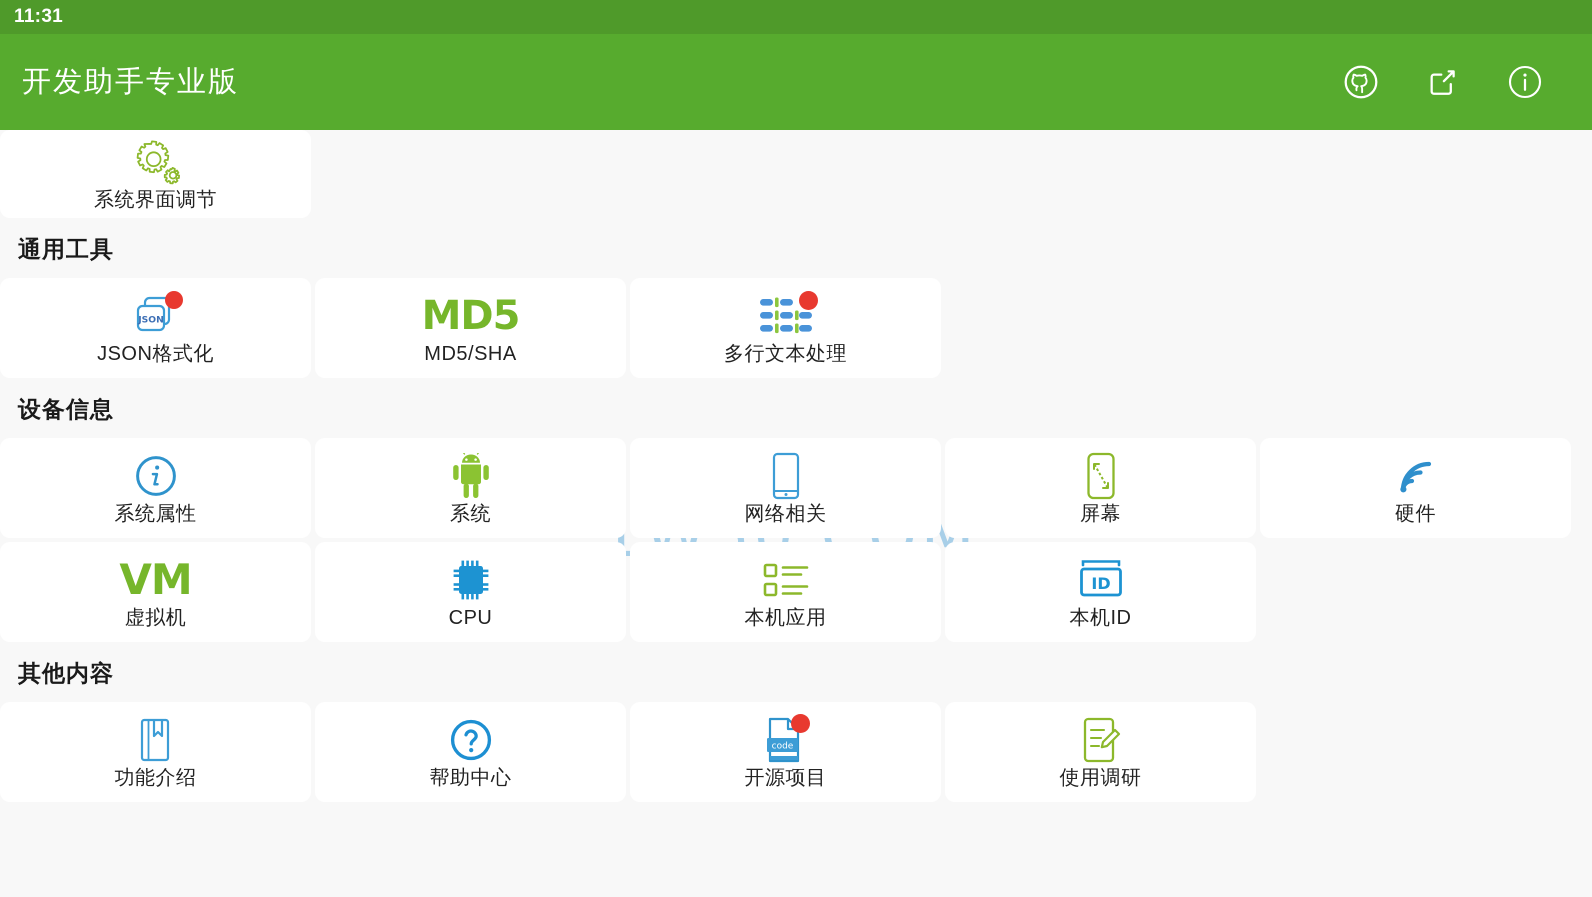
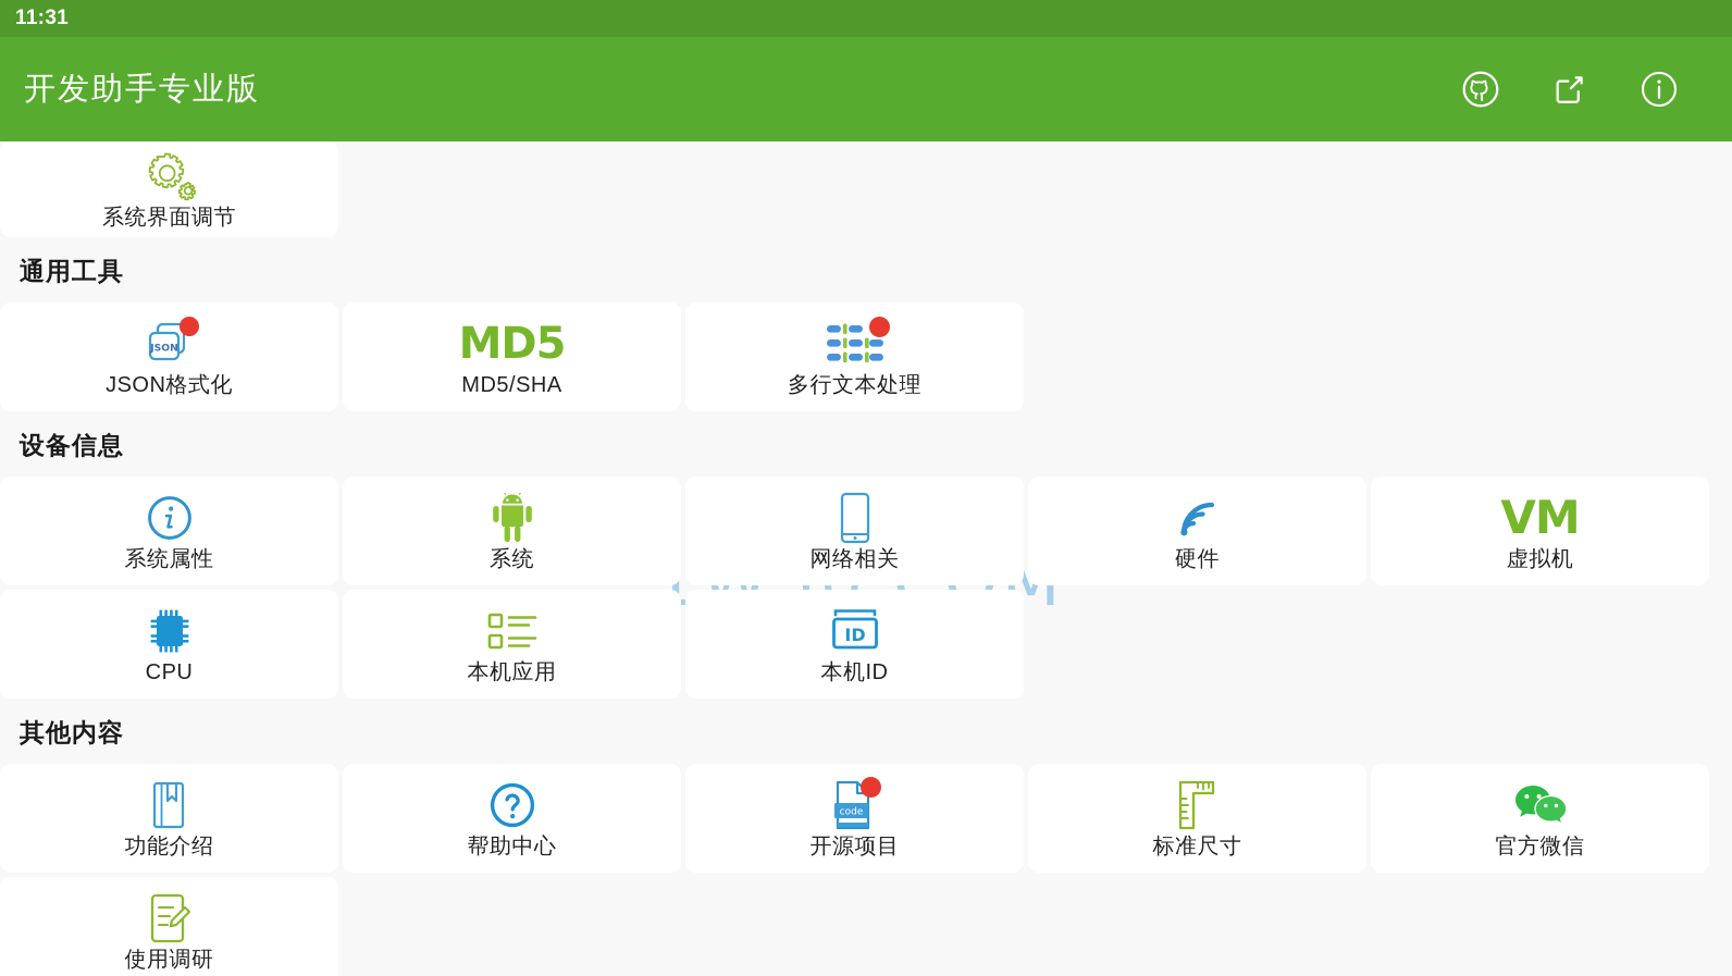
  11:31
  开发助手专业版
  系统界面调节
  通用工具
  JSON
  JSON格式化
  MD5
  MD5/SHA
  多行文本处理
  设备信息
  系统属性
  系统
  网络相关
- 屏幕
  硬件
  VM
  虚拟机
  CPU
  本机应用
  ID
  本机ID
  其他内容
  功能介绍
  帮助中心
  code
  开源项目
+ 标准尺寸
+ 官方微信
  使用调研
